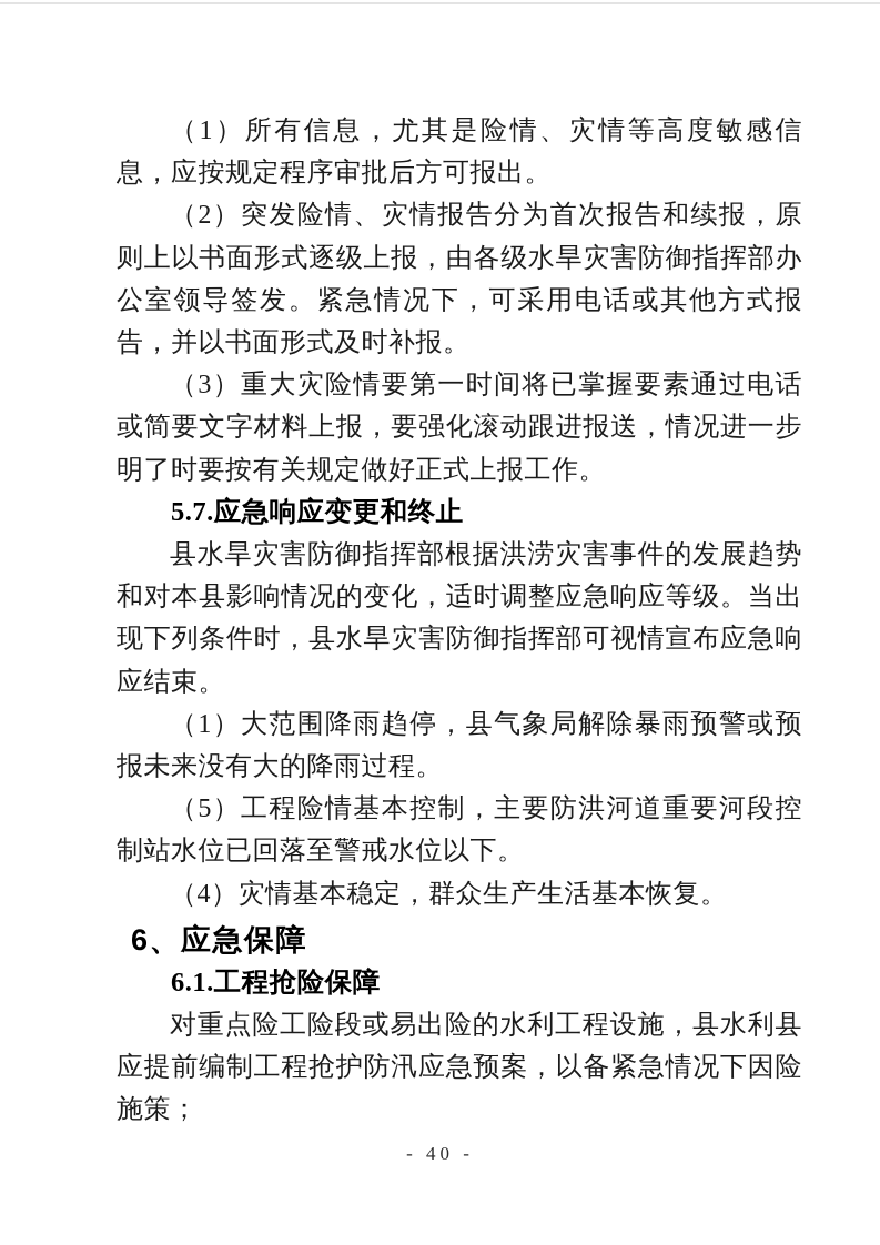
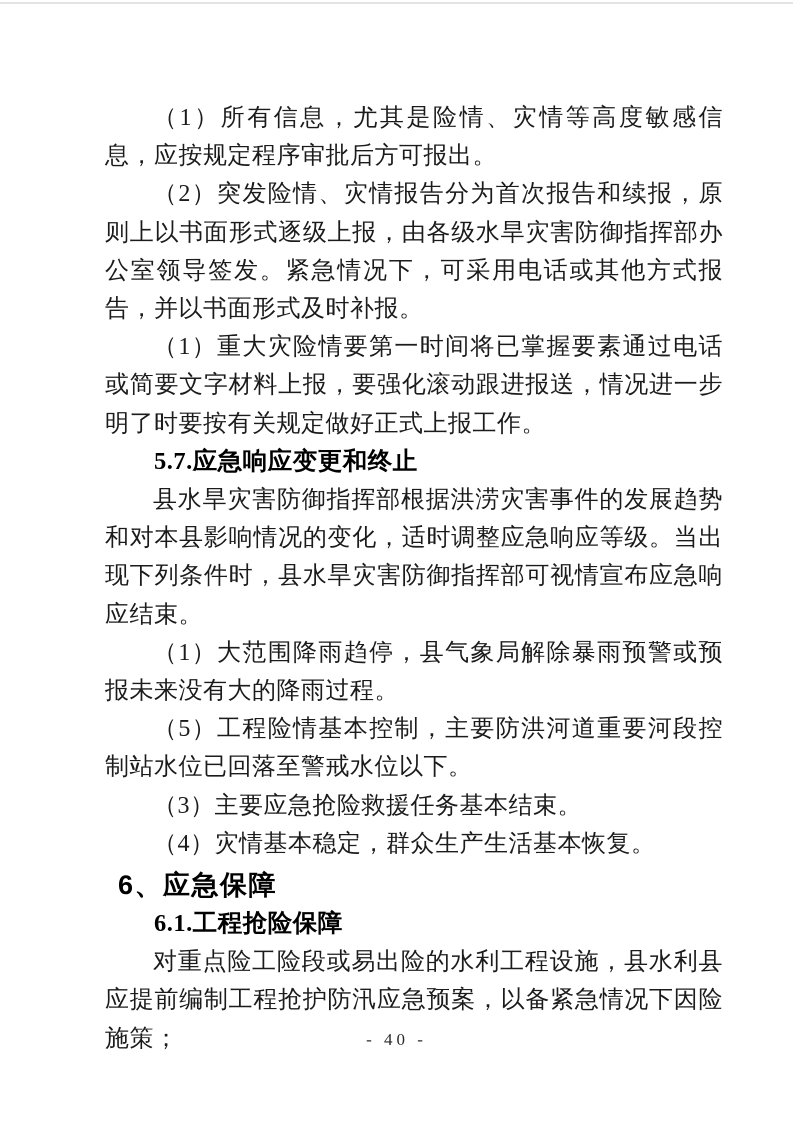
  （1）所有信息，尤其是险情、灾情等高度敏感信息，应按规定程序审批后方可报出。
  （2）突发险情、灾情报告分为首次报告和续报，原则上以书面形式逐级上报，由各级水旱灾害防御指挥部办公室领导签发。紧急情况下，可采用电话或其他方式报告，并以书面形式及时补报。
- （3）重大灾险情要第一时间将已掌握要素通过电话或简要文字材料上报，要强化滚动跟进报送，情况进一步明了时要按有关规定做好正式上报工作。
+ （1）重大灾险情要第一时间将已掌握要素通过电话或简要文字材料上报，要强化滚动跟进报送，情况进一步明了时要按有关规定做好正式上报工作。
  5.7.应急响应变更和终止
  县水旱灾害防御指挥部根据洪涝灾害事件的发展趋势和对本县影响情况的变化，适时调整应急响应等级。当出现下列条件时，县水旱灾害防御指挥部可视情宣布应急响应结束。
  （1）大范围降雨趋停，县气象局解除暴雨预警或预报未来没有大的降雨过程。
  （5）工程险情基本控制，主要防洪河道重要河段控制站水位已回落至警戒水位以下。
+ （3）主要应急抢险救援任务基本结束。
  （4）灾情基本稳定，群众生产生活基本恢复。
  6、应急保障
  6.1.工程抢险保障
  对重点险工险段或易出险的水利工程设施，县水利县应提前编制工程抢护防汛应急预案，以备紧急情况下因险施策；
  - 40 -
